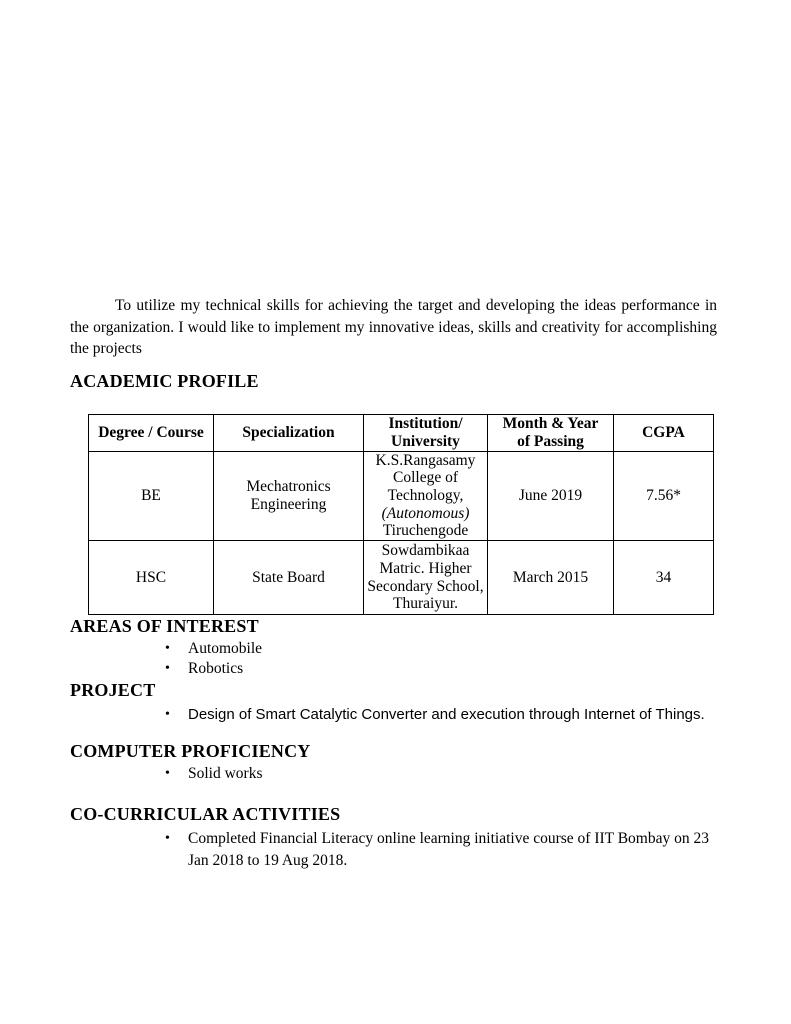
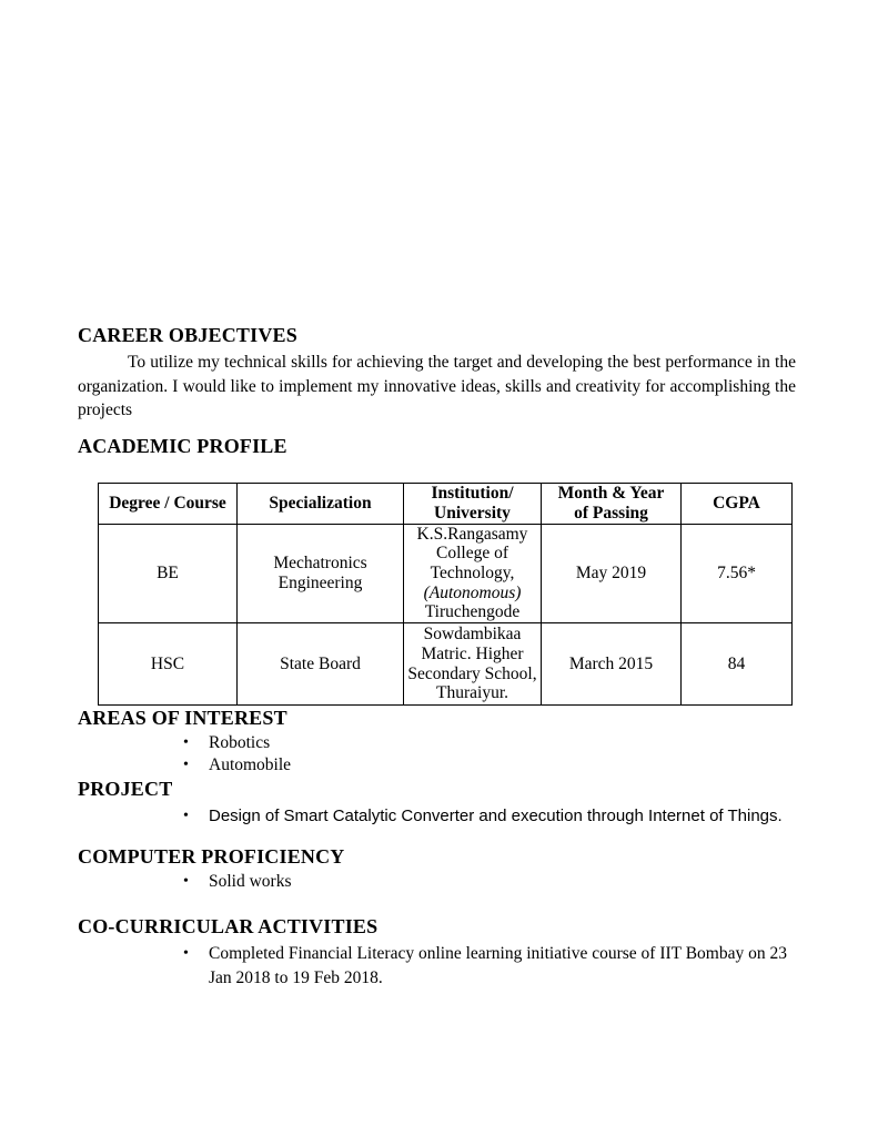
+ CAREER OBJECTIVES
- To utilize my technical skills for achieving the target and developing the ideas performance in the organization. I would like to implement my innovative ideas, skills and creativity for accomplishing the projects
+ To utilize my technical skills for achieving the target and developing the best performance in the organization. I would like to implement my innovative ideas, skills and creativity for accomplishing the projects
  ACADEMIC PROFILE
  Degree / Course	Specialization	Institution/ University	Month & Year of Passing	CGPA
- BE	Mechatronics Engineering	K.S.RangasamyCollege ofTechnology,(Autonomous)Tiruchengode	June 2019	7.56*
+ BE	Mechatronics Engineering	K.S.RangasamyCollege ofTechnology,(Autonomous)Tiruchengode	May 2019	7.56*
- HSC	State Board	SowdambikaaMatric. HigherSecondary School,Thuraiyur.	March 2015	34
+ HSC	State Board	SowdambikaaMatric. HigherSecondary School,Thuraiyur.	March 2015	84
  AREAS OF INTEREST
  •
- Automobile
+ Robotics
  •
- Robotics
+ Automobile
  PROJECT
  •
  Design of Smart Catalytic Converter and execution through Internet of Things.
  COMPUTER PROFICIENCY
  •
  Solid works
  CO-CURRICULAR ACTIVITIES
  •
- Completed Financial Literacy online learning initiative course of IIT Bombay on 23 Jan 2018 to 19 Aug 2018.
+ Completed Financial Literacy online learning initiative course of IIT Bombay on 23 Jan 2018 to 19 Feb 2018.
